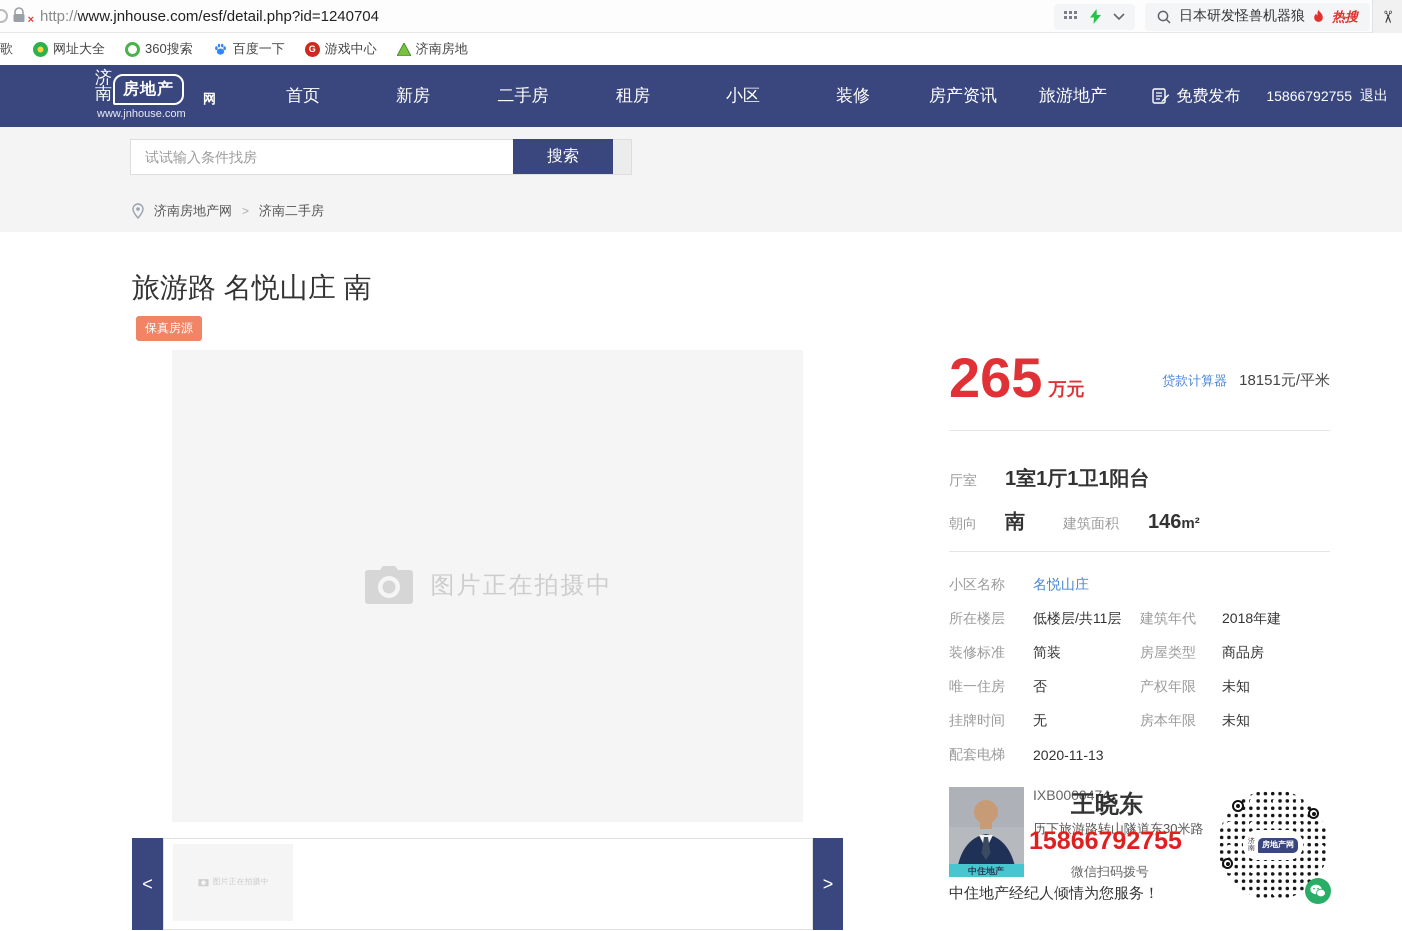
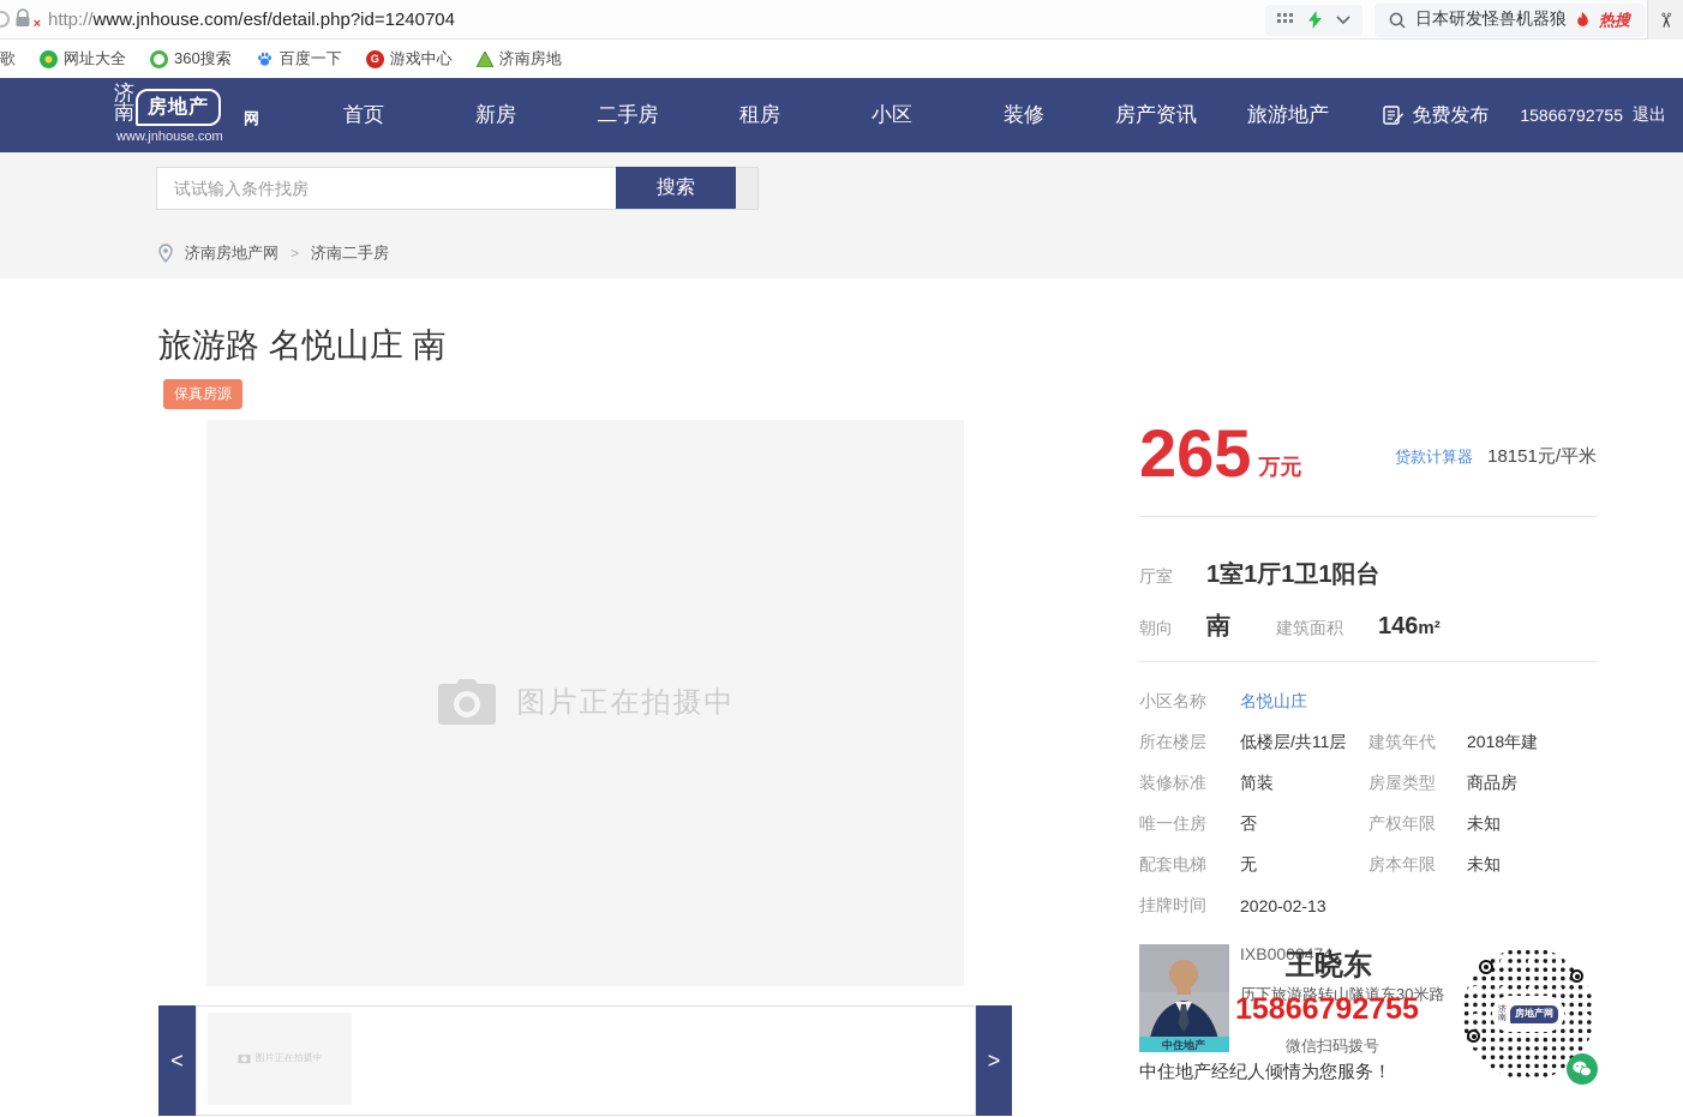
  ×
  http://www.jnhouse.com/esf/detail.php?id=1240704
  日本研发怪兽机器狼
  热搜
  歌
  网址大全
  360搜索
  百度一下
  G
  游戏中心
  济南房地
  济
  南
  房地产
  网
  www.jnhouse.com
  首页
  新房
  二手房
  租房
  小区
  装修
  房产资讯
  旅游地产
  免费发布
  15866792755
  退出
  试试输入条件找房
  搜索
  济南房地产网
  >
  济南二手房
  旅游路 名悦山庄 南
  保真房源
  图片正在拍摄中
  <
  图片正在拍摄中
  >
  265
  万元
  贷款计算器
  18151元/平米
  厅室
  1室1厅1卫1阳台
  朝向
  南
  建筑面积
  146
  m²
  小区名称
  名悦山庄
  所在楼层
  低楼层/共11层
  建筑年代
  2018年建
  装修标准
  简装
  房屋类型
  商品房
  唯一住房
  否
  产权年限
  未知
- 挂牌时间
+ 配套电梯
  无
  房本年限
  未知
- 配套电梯
+ 挂牌时间
- 2020-11-13
+ 2020-02-13
  中住地产
  IXB0000474
  王晓东
  历下旅游路转山隧道东30米路
  15866792755
  微信扫码拨号
  房地产网
  中住地产经纪人倾情为您服务！
